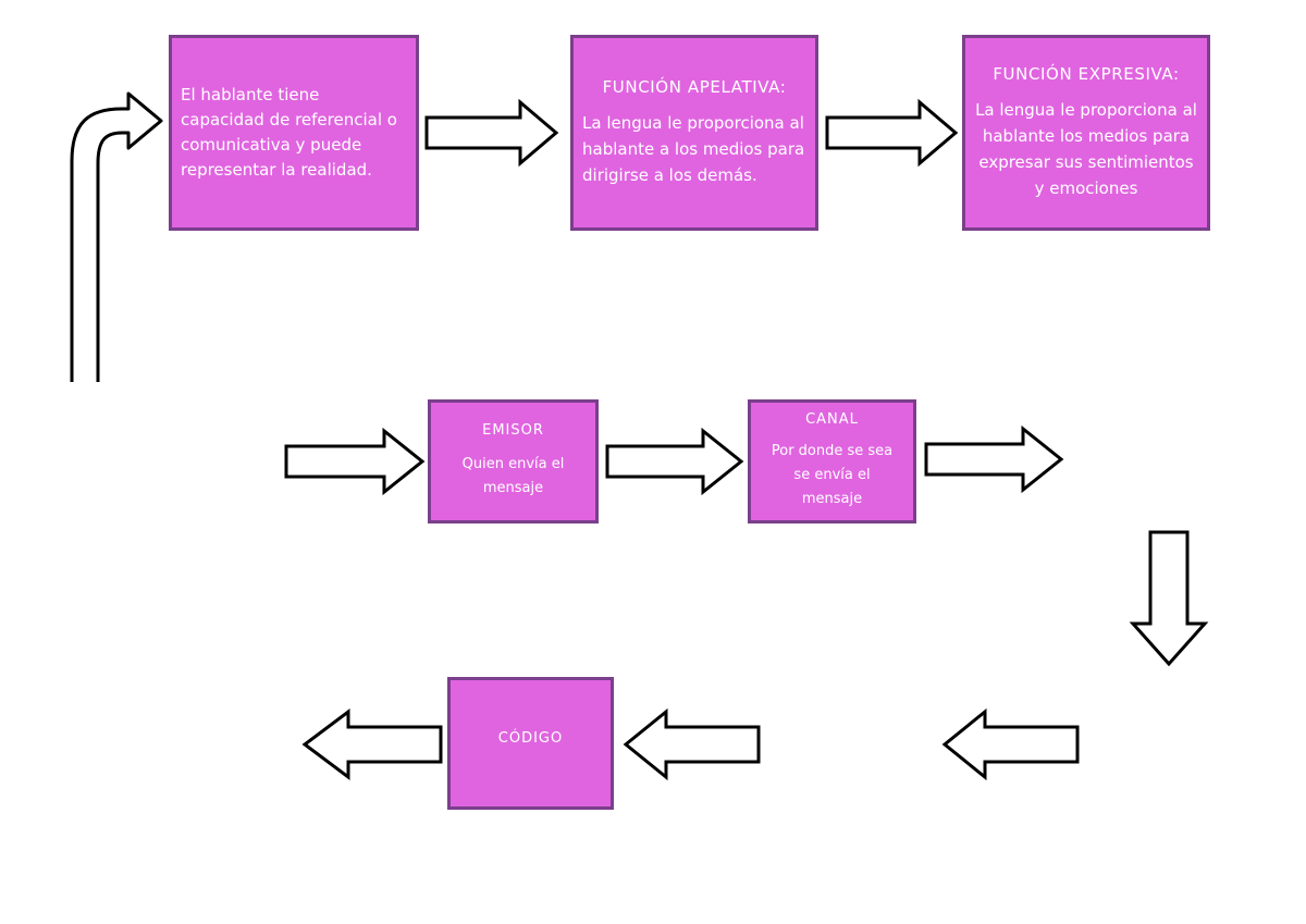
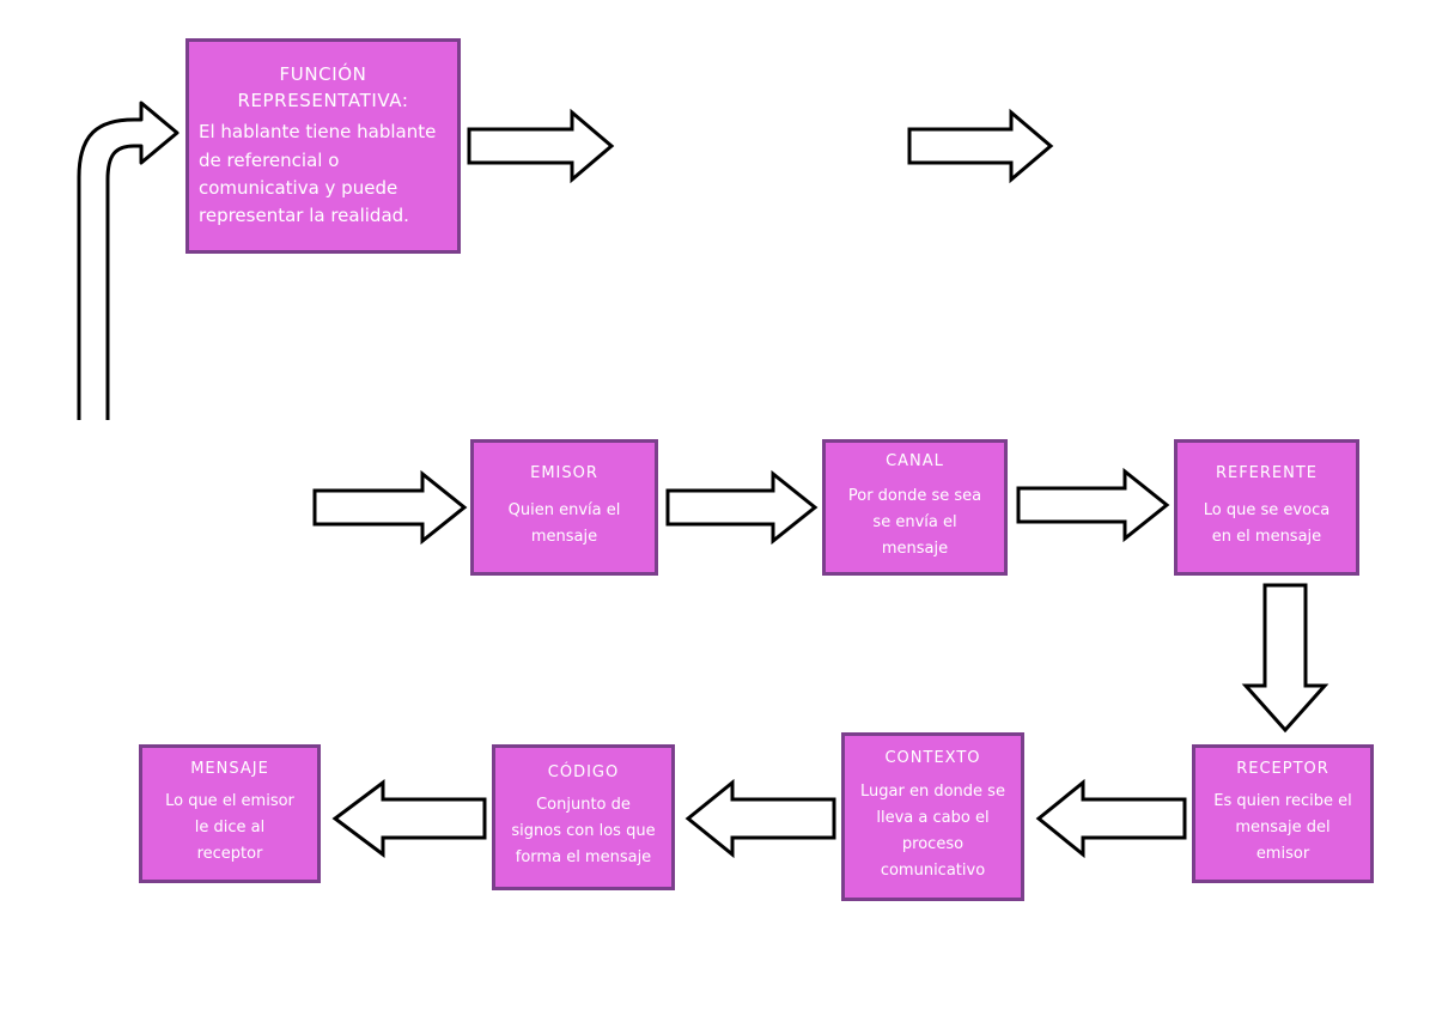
+ FUNCIÓN
+ REPRESENTATIVA:
- El hablante tiene capacidad de referencial o comunicativa y puede representar la realidad.
+ El hablante tiene hablante de referencial o comunicativa y puede representar la realidad.
- FUNCIÓN APELATIVA:
- La lengua le proporciona al hablante a los medios para dirigirse a los demás.
- FUNCIÓN EXPRESIVA:
- La lengua le proporciona al hablante los medios para expresar sus sentimientos y emociones
  EMISOR
  Quien envía el
  mensaje
  CANAL
  Por donde se sea
  se envía el
  mensaje
+ REFERENTE
+ Lo que se evoca
+ en el mensaje
+ RECEPTOR
+ Es quien recibe el
+ mensaje del
+ emisor
+ CONTEXTO
+ Lugar en donde se
+ lleva a cabo el
+ proceso
+ comunicativo
  CÓDIGO
+ Conjunto de
+ signos con los que
+ forma el mensaje
+ MENSAJE
+ Lo que el emisor
+ le dice al
+ receptor
